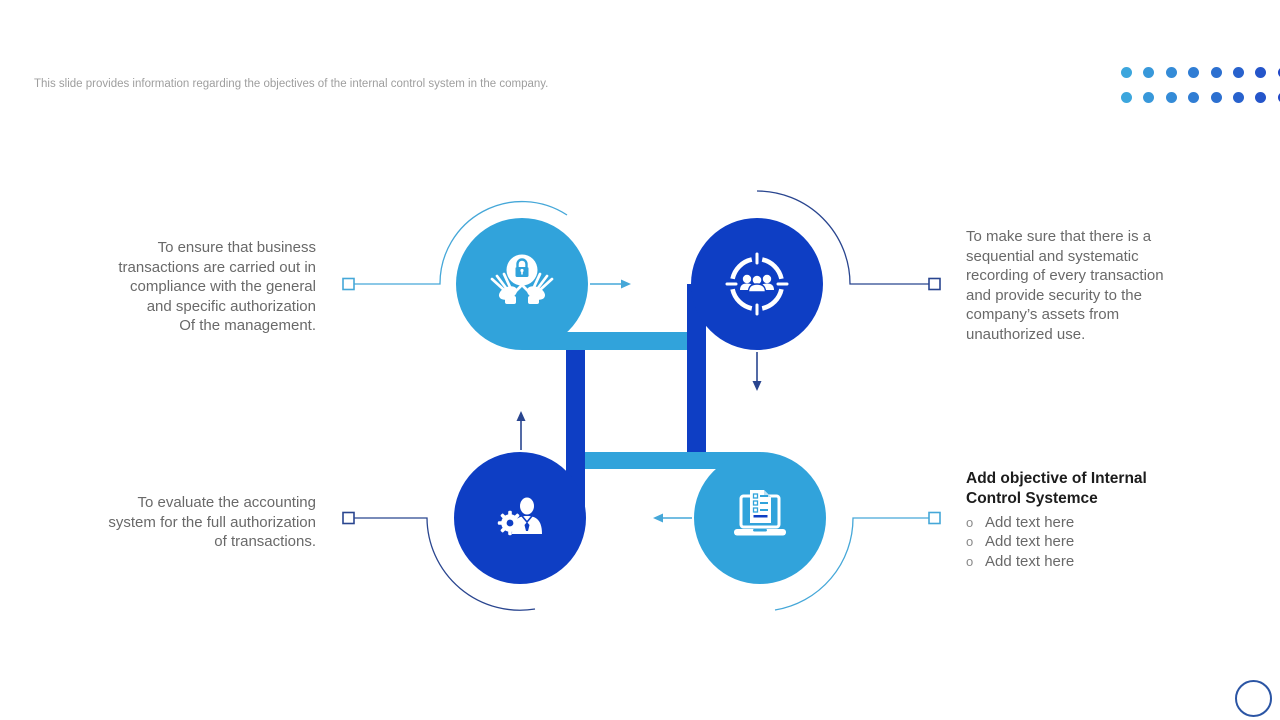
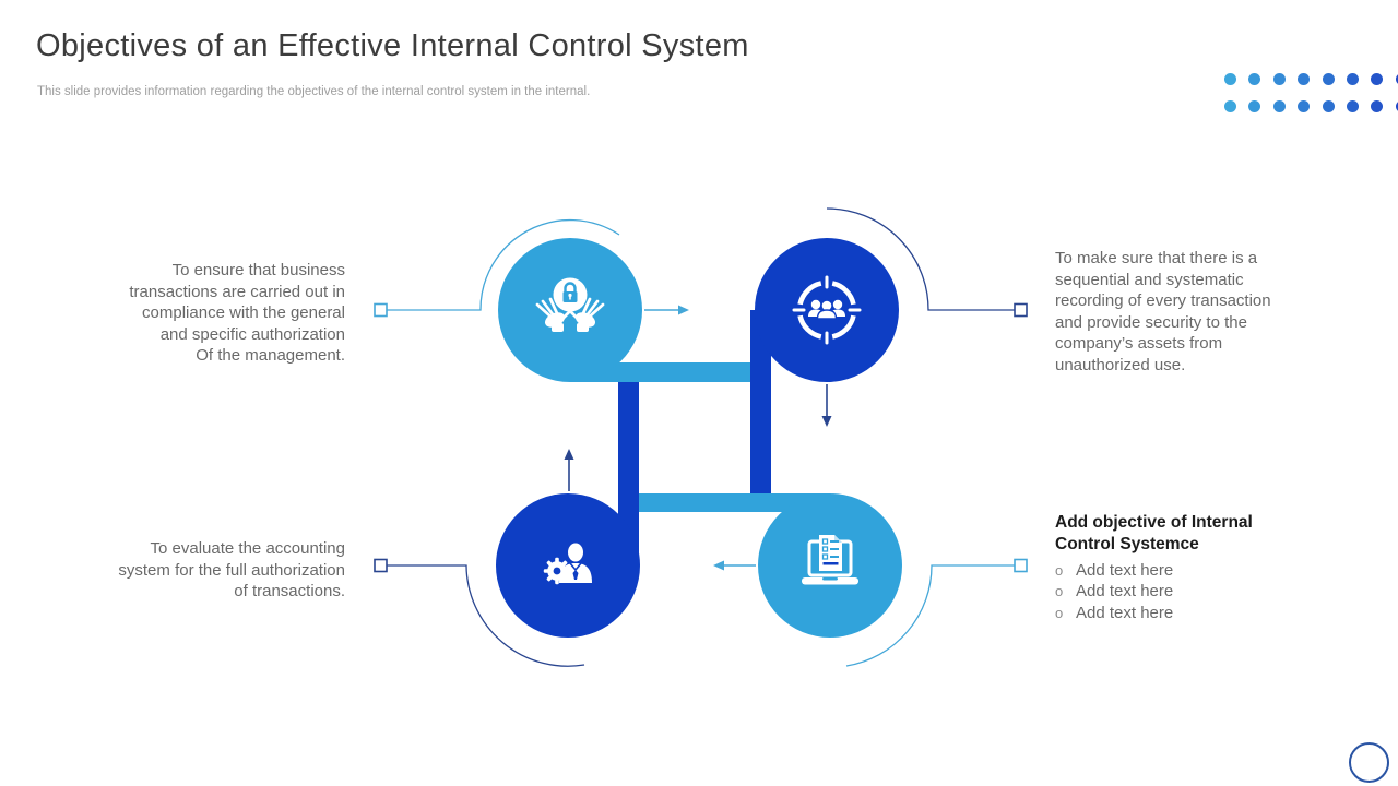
+ Objectives of an Effective Internal Control System
- This slide provides information regarding the objectives of the internal control system in the company.
+ This slide provides information regarding the objectives of the internal control system in the internal.
  To ensure that business
  transactions are carried out in
  compliance with the general
  and specific authorization
  Of the management.
  To evaluate the accounting
  system for the full authorization
  of transactions.
  To make sure that there is a
  sequential and systematic
  recording of every transaction
  and provide security to the
  company’s assets from
  unauthorized use.
  Add objective of Internal
  Control Systemce
  o
  Add text here
  o
  Add text here
  o
  Add text here
